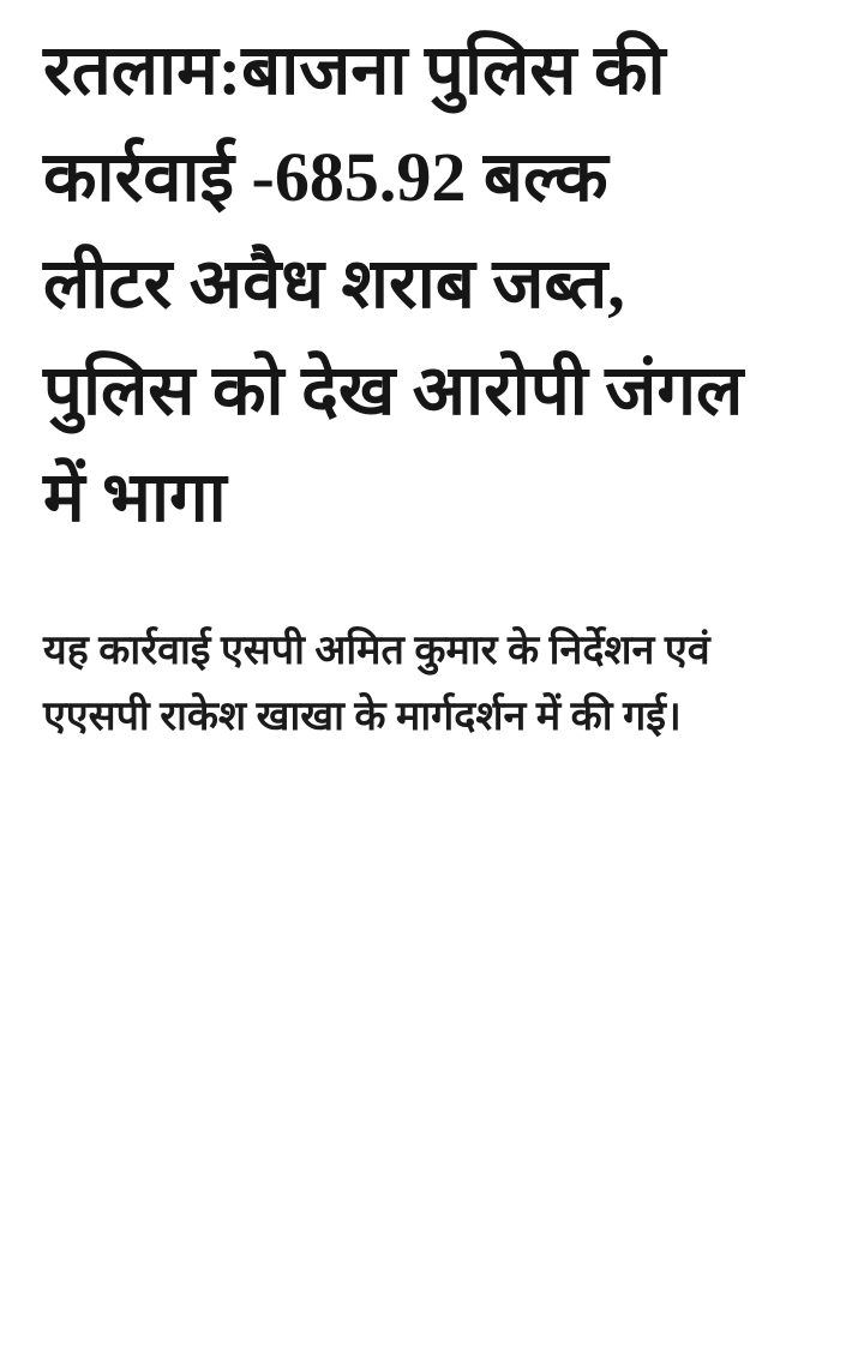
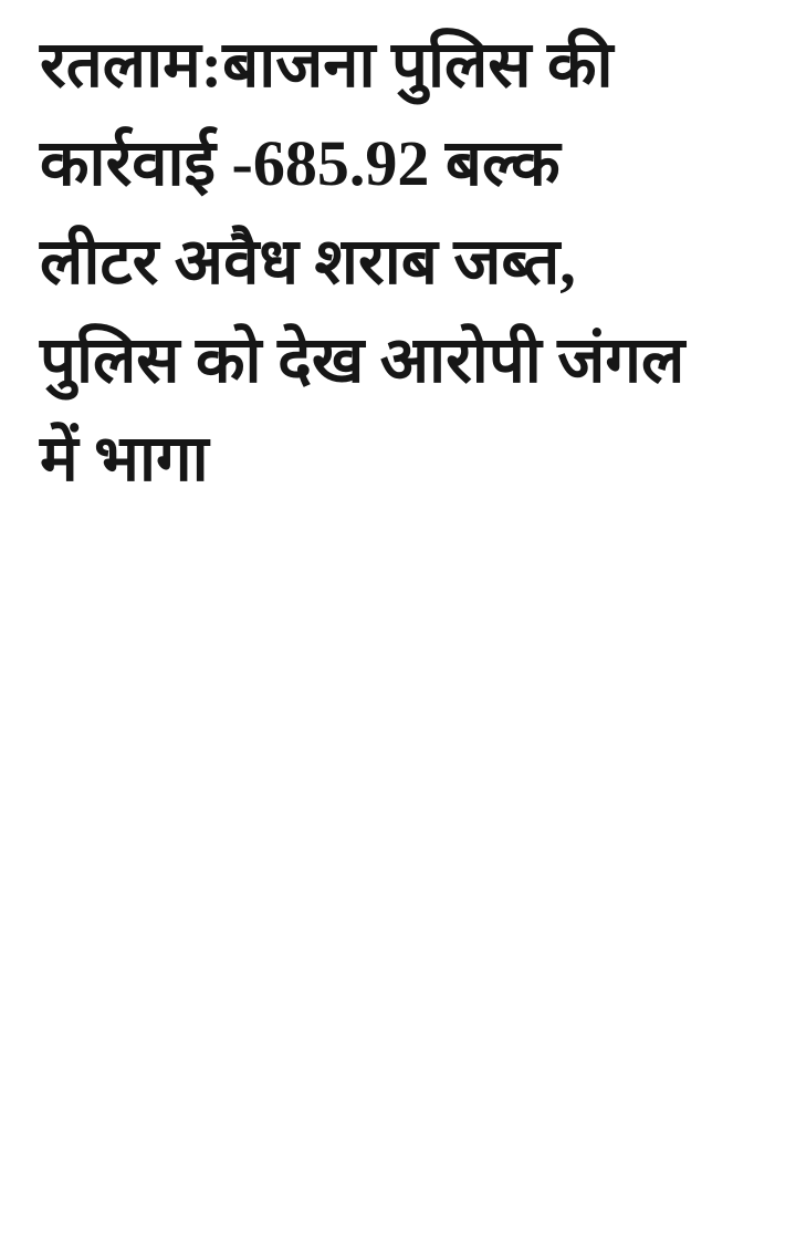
  रतलाम:बाजना पुलिस की
  कार्रवाई -685.92 बल्क
  लीटर अवैध शराब जब्त,
  पुलिस को देख आरोपी जंगल
  में भागा
- यह कार्रवाई एसपी अमित कुमार के निर्देशन एवं
- एएसपी राकेश खाखा के मार्गदर्शन में की गई।
